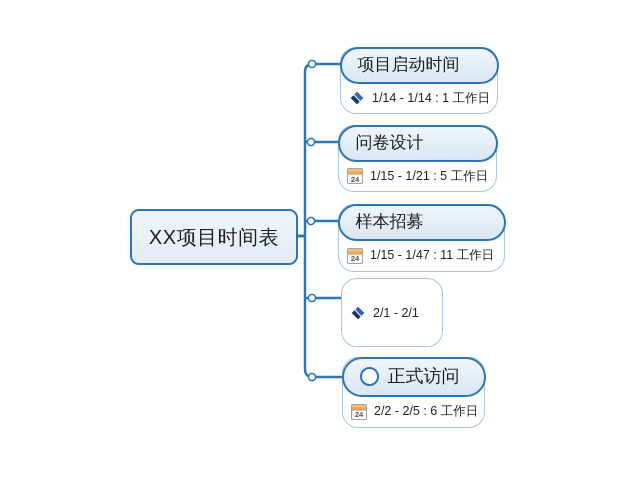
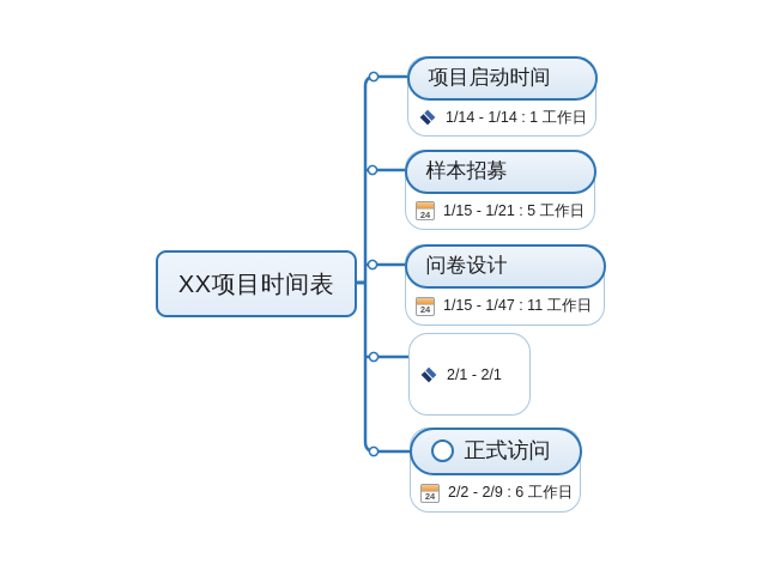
  XX项目时间表
  项目启动时间
  1/14 - 1/14 : 1 工作日
- 问卷设计
+ 样本招募
  24
  1/15 - 1/21 : 5 工作日
- 样本招募
+ 问卷设计
  24
  1/15 - 1/47 : 11 工作日
  2/1 - 2/1
  正式访问
  24
- 2/2 - 2/5 : 6 工作日
+ 2/2 - 2/9 : 6 工作日
